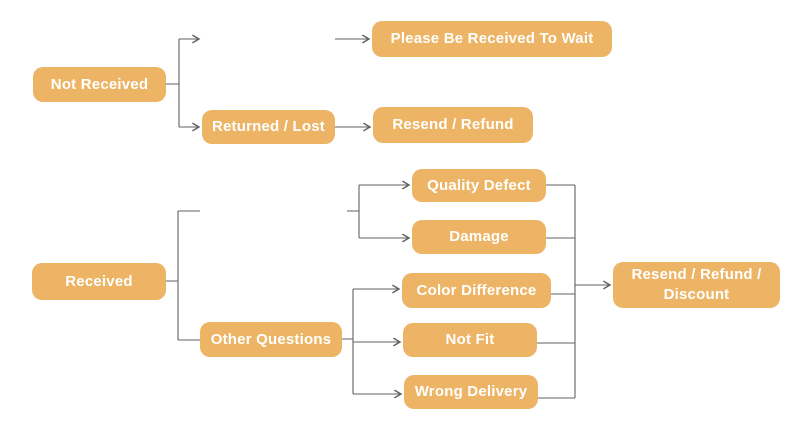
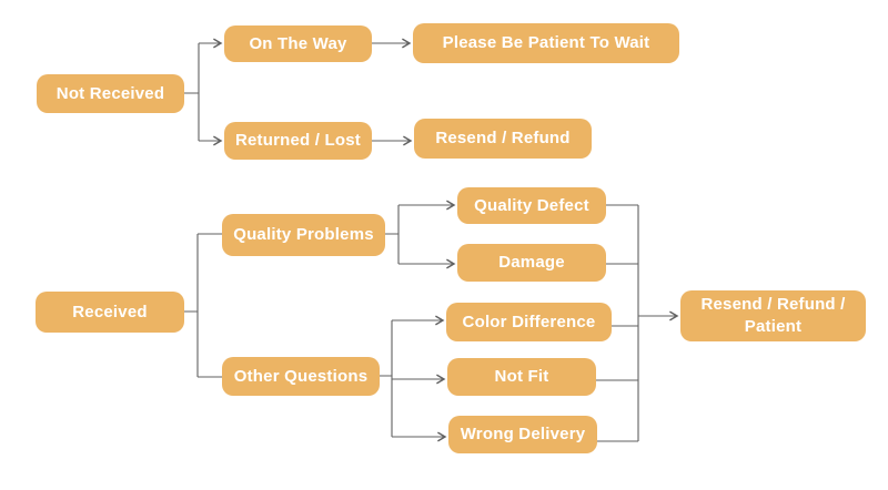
  Not Received
+ On The Way
- Please Be Received To Wait
+ Please Be Patient To Wait
  Returned / Lost
  Resend / Refund
  Received
+ Quality Problems
  Other Questions
  Quality Defect
  Damage
  Color Difference
  Not Fit
  Wrong Delivery
- Resend / Refund / Discount
+ Resend / Refund / Patient
